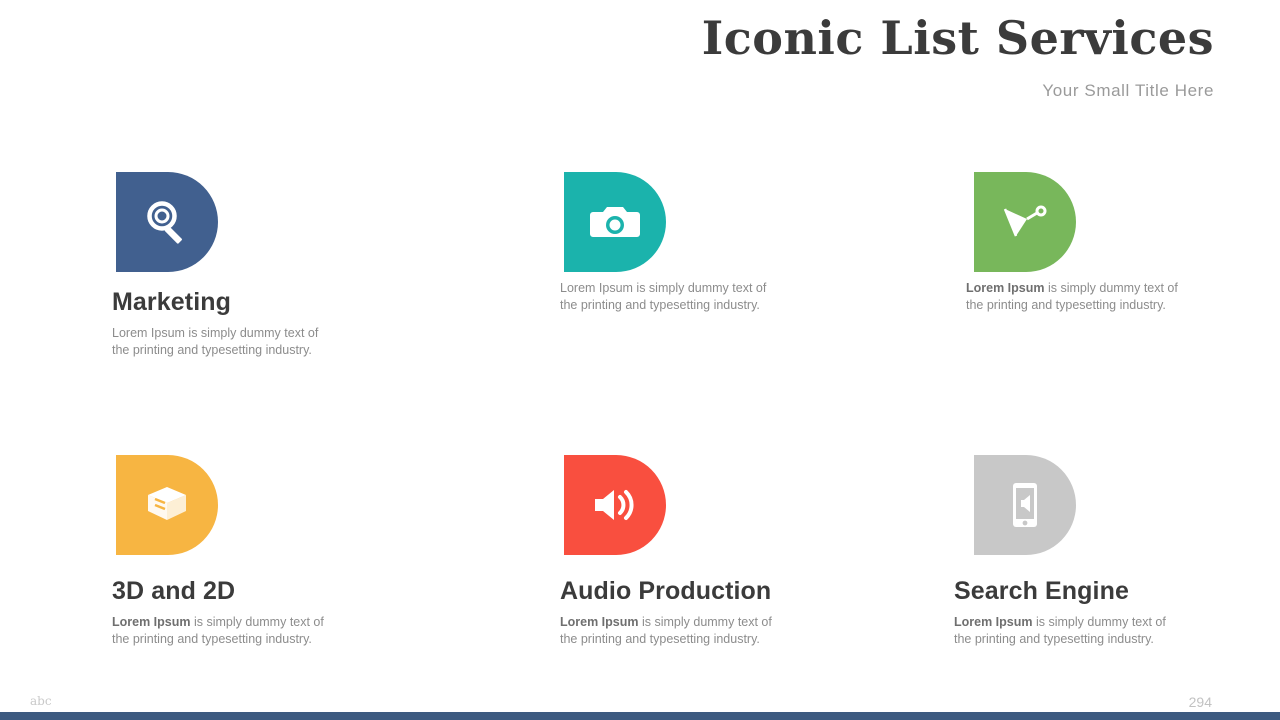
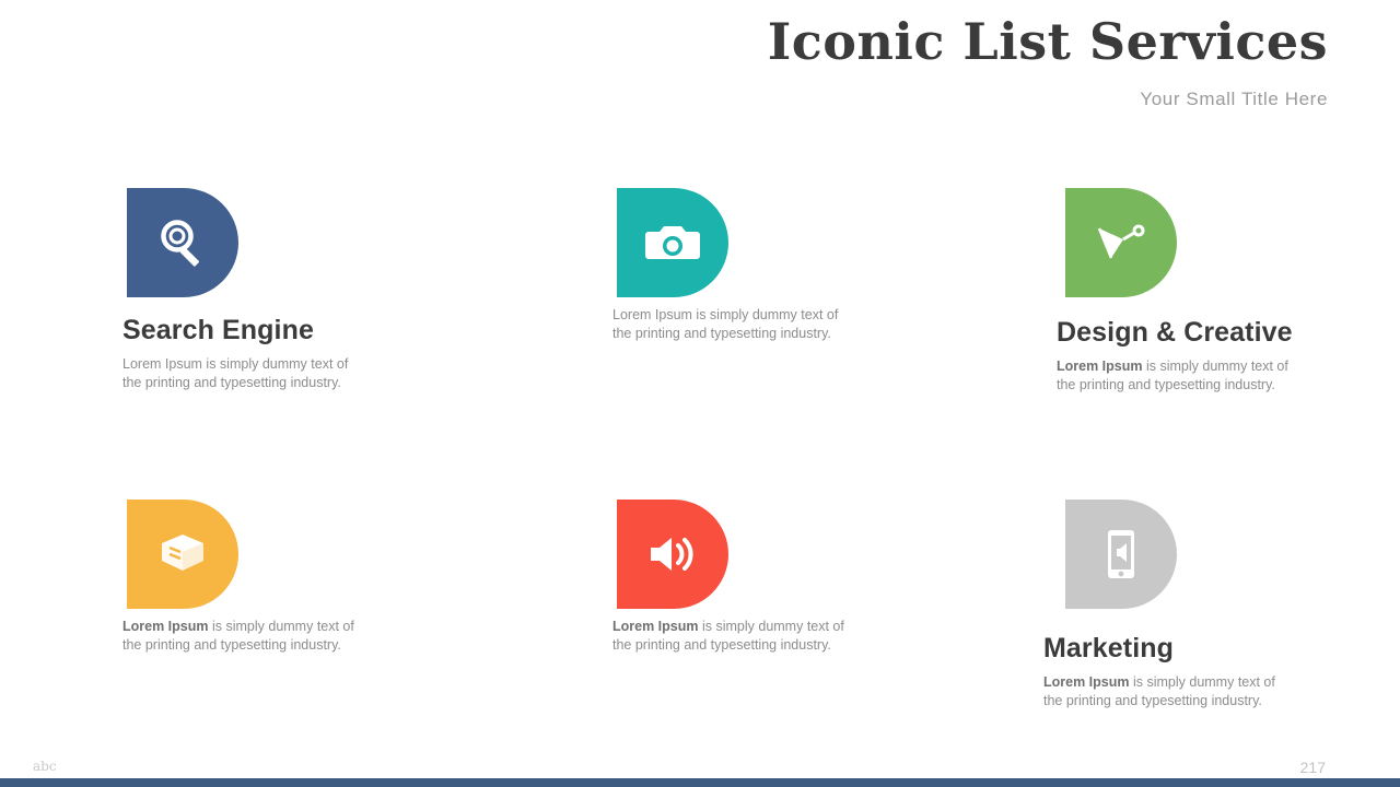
  Iconic List Services
  Your Small Title Here
- Marketing
+ Search Engine
  Lorem Ipsum is simply dummy text of the printing and typesetting industry.
  Lorem Ipsum is simply dummy text of the printing and typesetting industry.
+ Design & Creative
  Lorem Ipsum is simply dummy text of the printing and typesetting industry.
- 3D and 2D
  Lorem Ipsum is simply dummy text of the printing and typesetting industry.
- Audio Production
  Lorem Ipsum is simply dummy text of the printing and typesetting industry.
- Search Engine
+ Marketing
  Lorem Ipsum is simply dummy text of the printing and typesetting industry.
  abc
- 294
+ 217
